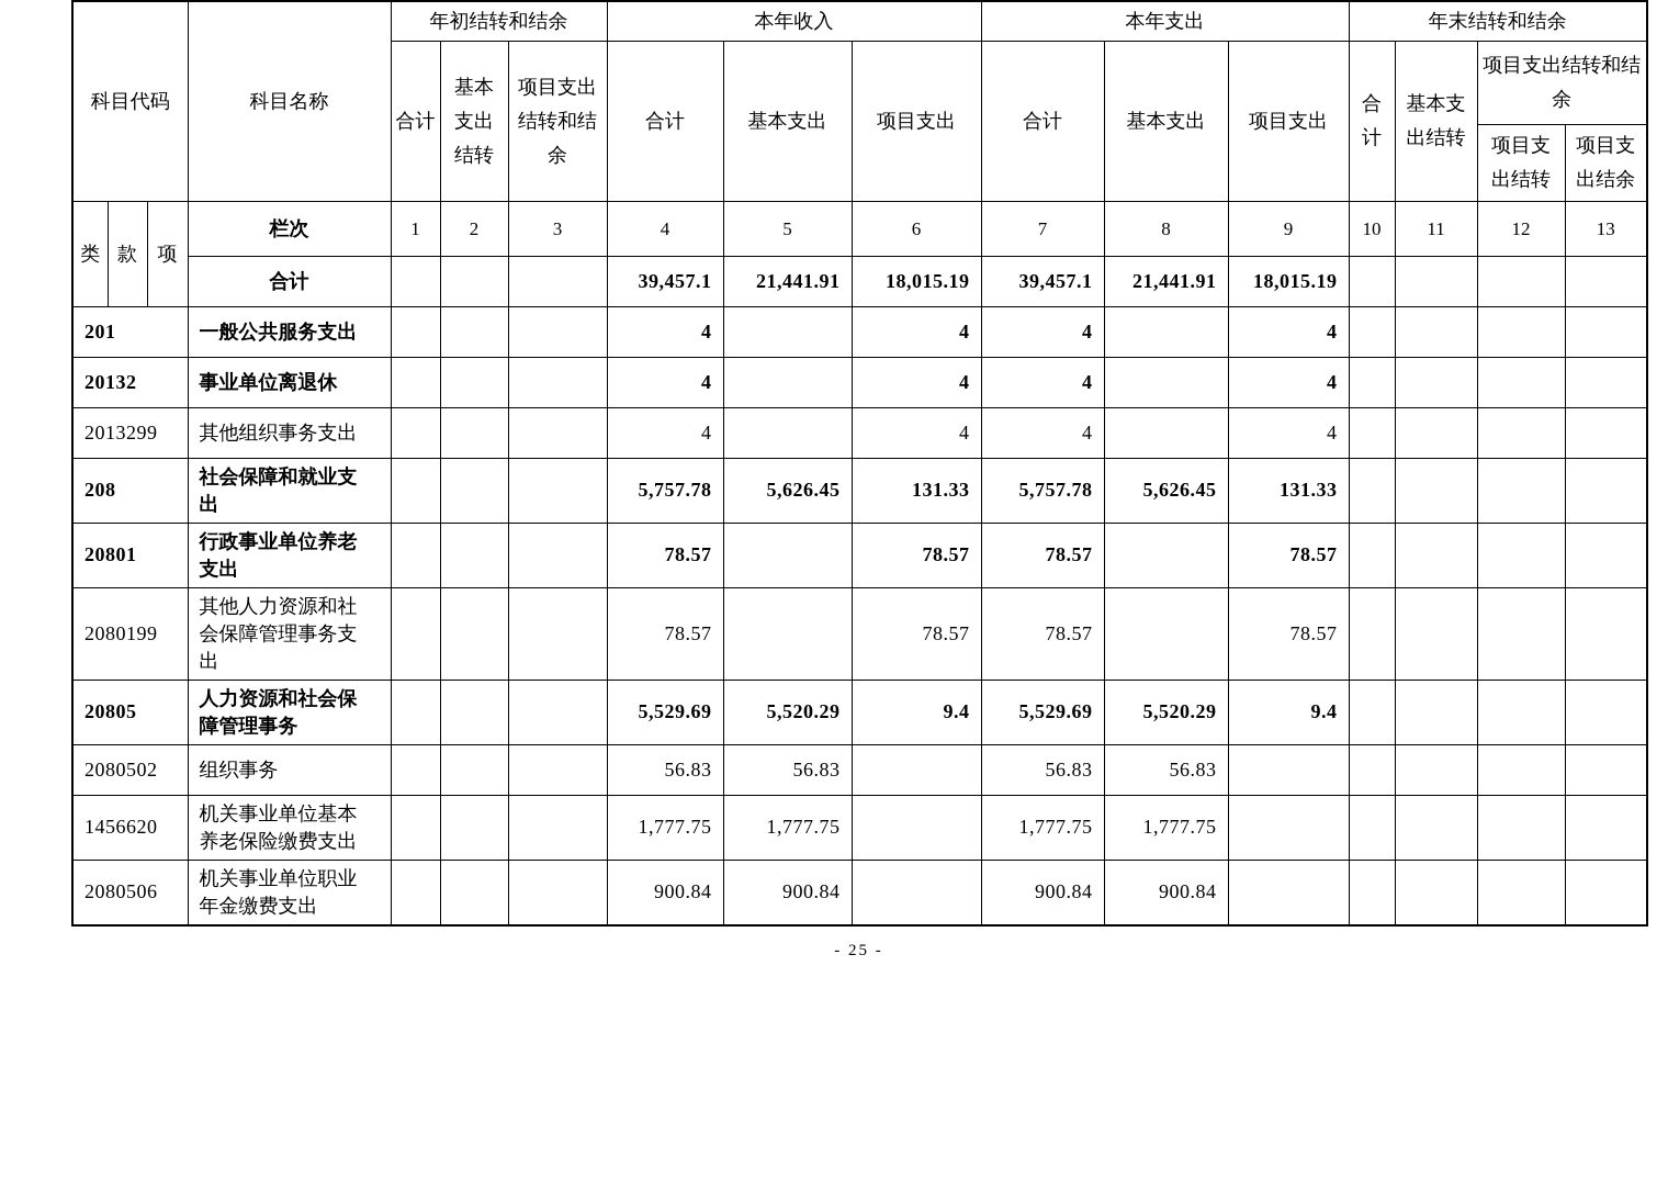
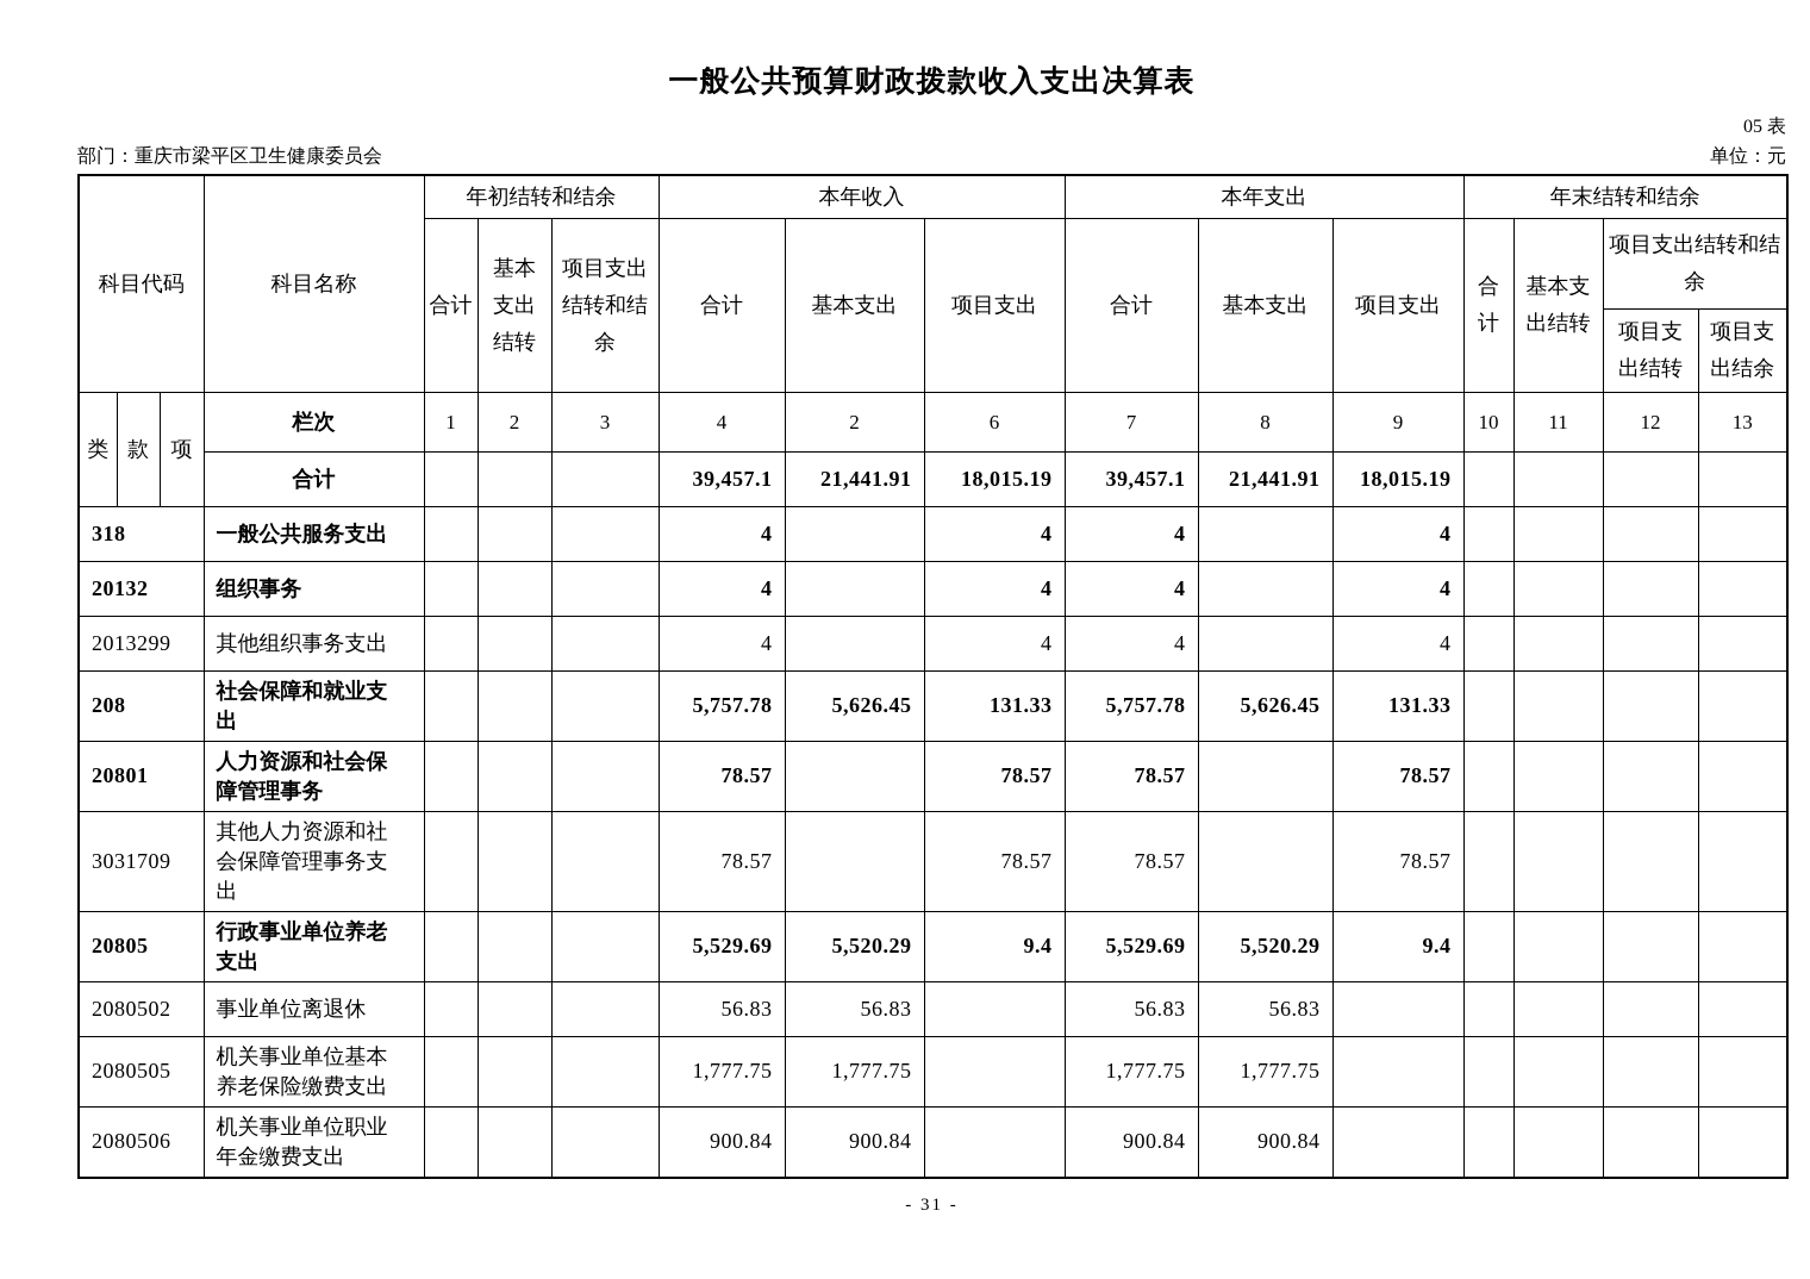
+ 一般公共预算财政拨款收入支出决算表
+ 05 表
+ 部门：重庆市梁平区卫生健康委员会
+ 单位：元
  科目代码	科目名称	年初结转和结余	本年收入	本年支出	年末结转和结余
  合计	基本支出结转	项目支出结转和结余	合计	基本支出	项目支出	合计	基本支出	项目支出	合计	基本支出结转	项目支出结转和结余
  项目支出结转	项目支出结余
- 类	款	项	栏次	1	2	3	4	5	6	7	8	9	10	11	12	13
+ 类	款	项	栏次	1	2	3	4	2	6	7	8	9	10	11	12	13
  合计				39,457.1	21,441.91	18,015.19	39,457.1	21,441.91	18,015.19
- 201	一般公共服务支出				4		4	4		4
+ 318	一般公共服务支出				4		4	4		4
- 20132	事业单位离退休				4		4	4		4
+ 20132	组织事务				4		4	4		4
  2013299	其他组织事务支出				4		4	4		4
  208	社会保障和就业支出				5,757.78	5,626.45	131.33	5,757.78	5,626.45	131.33
- 20801	行政事业单位养老支出				78.57		78.57	78.57		78.57
+ 20801	人力资源和社会保障管理事务				78.57		78.57	78.57		78.57
- 2080199	其他人力资源和社会保障管理事务支出				78.57		78.57	78.57		78.57
+ 3031709	其他人力资源和社会保障管理事务支出				78.57		78.57	78.57		78.57
- 20805	人力资源和社会保障管理事务				5,529.69	5,520.29	9.4	5,529.69	5,520.29	9.4
+ 20805	行政事业单位养老支出				5,529.69	5,520.29	9.4	5,529.69	5,520.29	9.4
- 2080502	组织事务				56.83	56.83		56.83	56.83
+ 2080502	事业单位离退休				56.83	56.83		56.83	56.83
- 1456620	机关事业单位基本养老保险缴费支出				1,777.75	1,777.75		1,777.75	1,777.75
+ 2080505	机关事业单位基本养老保险缴费支出				1,777.75	1,777.75		1,777.75	1,777.75
  2080506	机关事业单位职业年金缴费支出				900.84	900.84		900.84	900.84
- - 25 -
+ - 31 -
